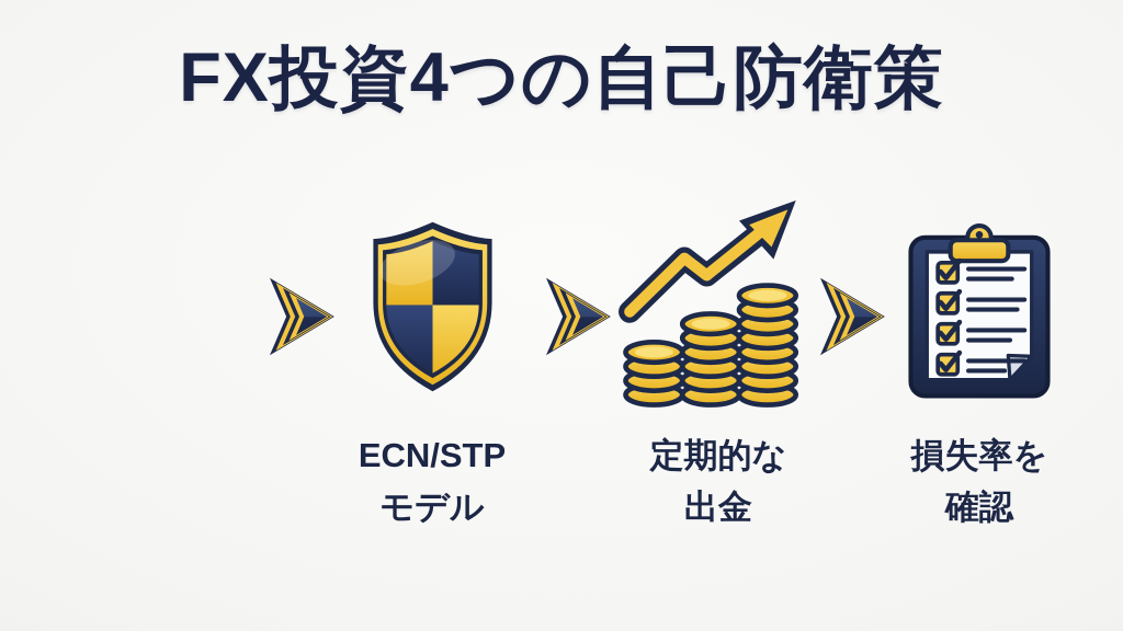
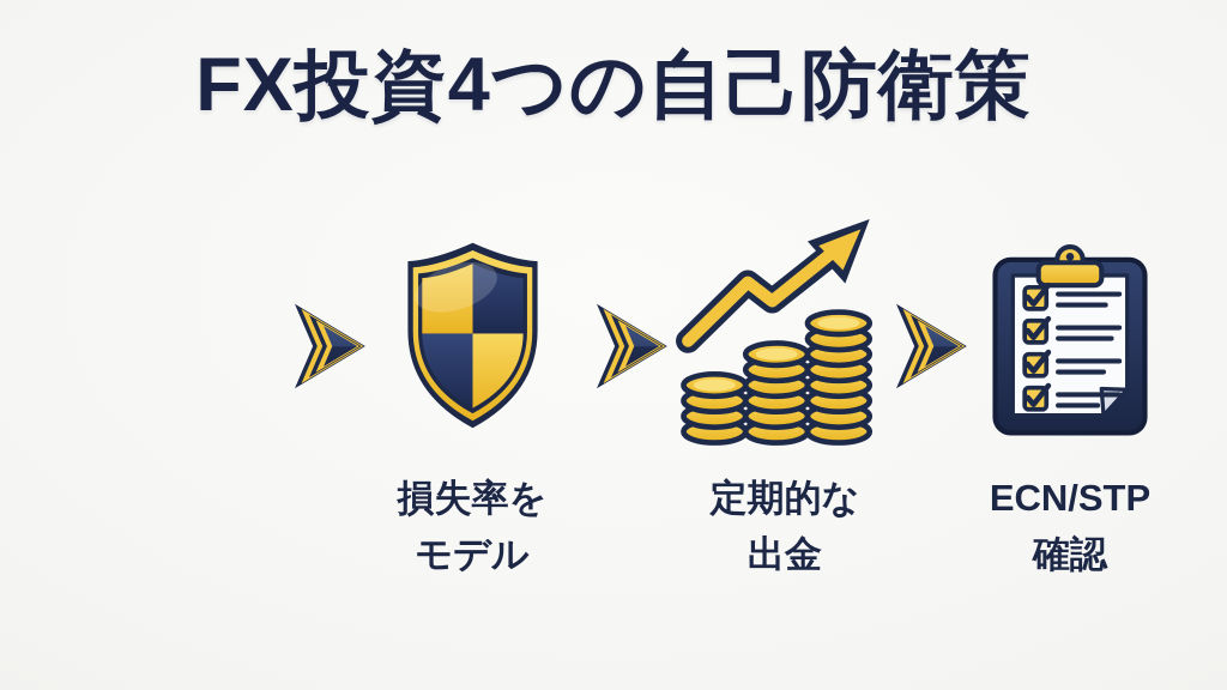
  FX投資4つの自己防衛策
- ECN/STP
+ 損失率を
  モデル
  定期的な
  出金
- 損失率を
+ ECN/STP
  確認
